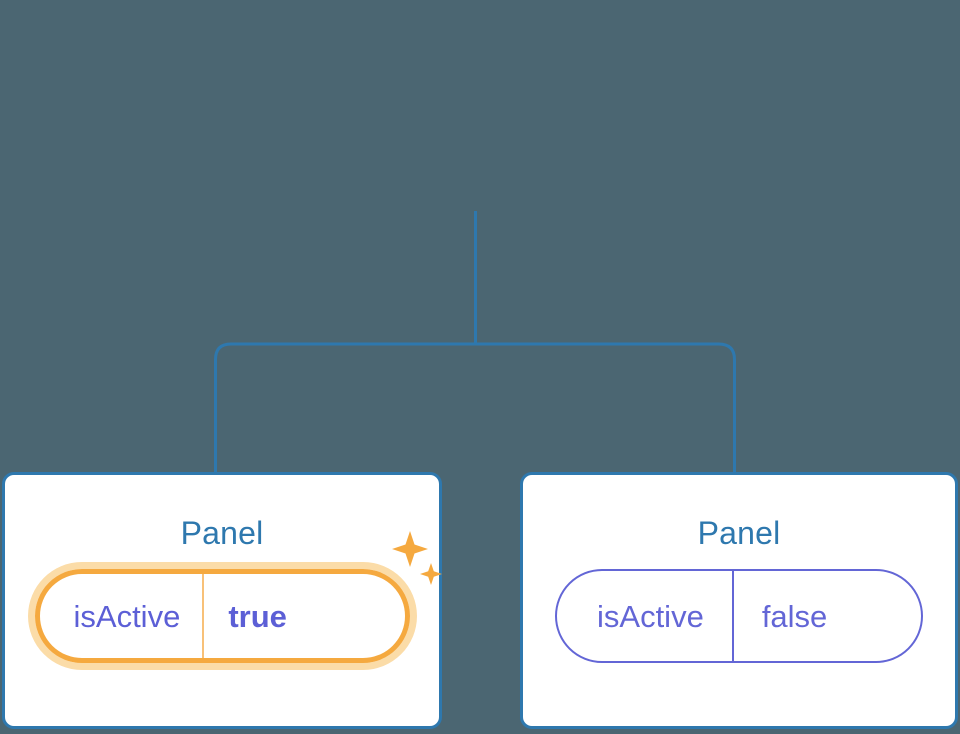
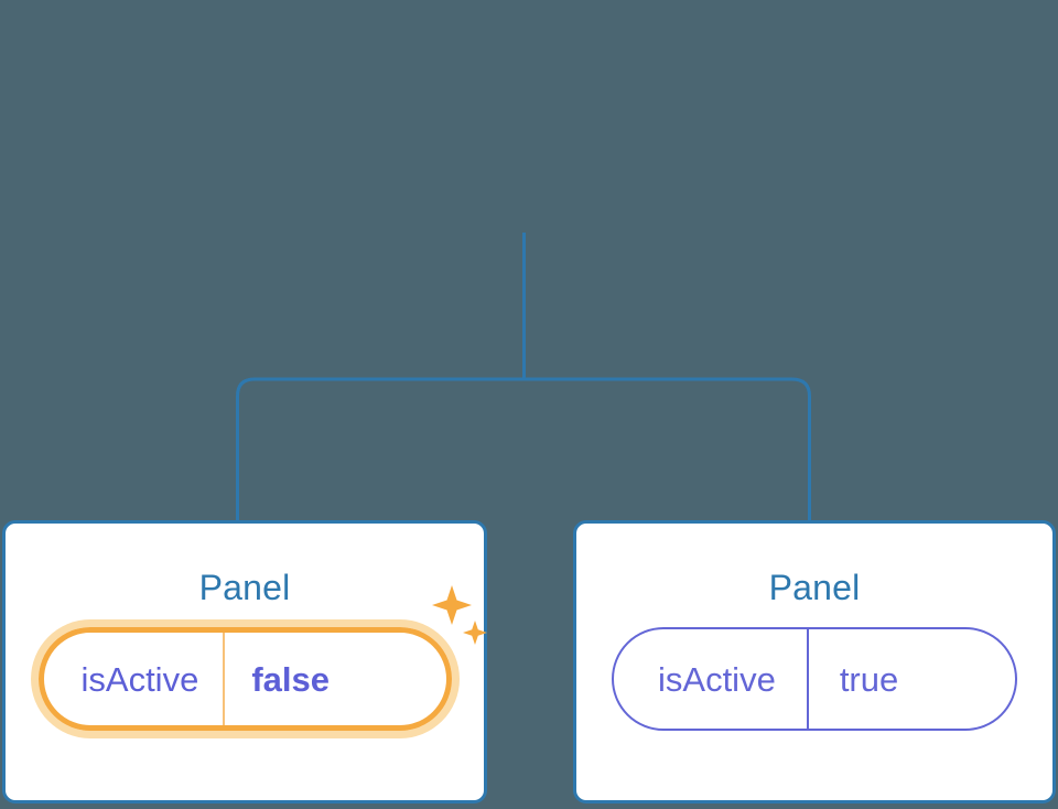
  Panel
  isActive
- true
+ false
  Panel
  isActive
- false
+ true
